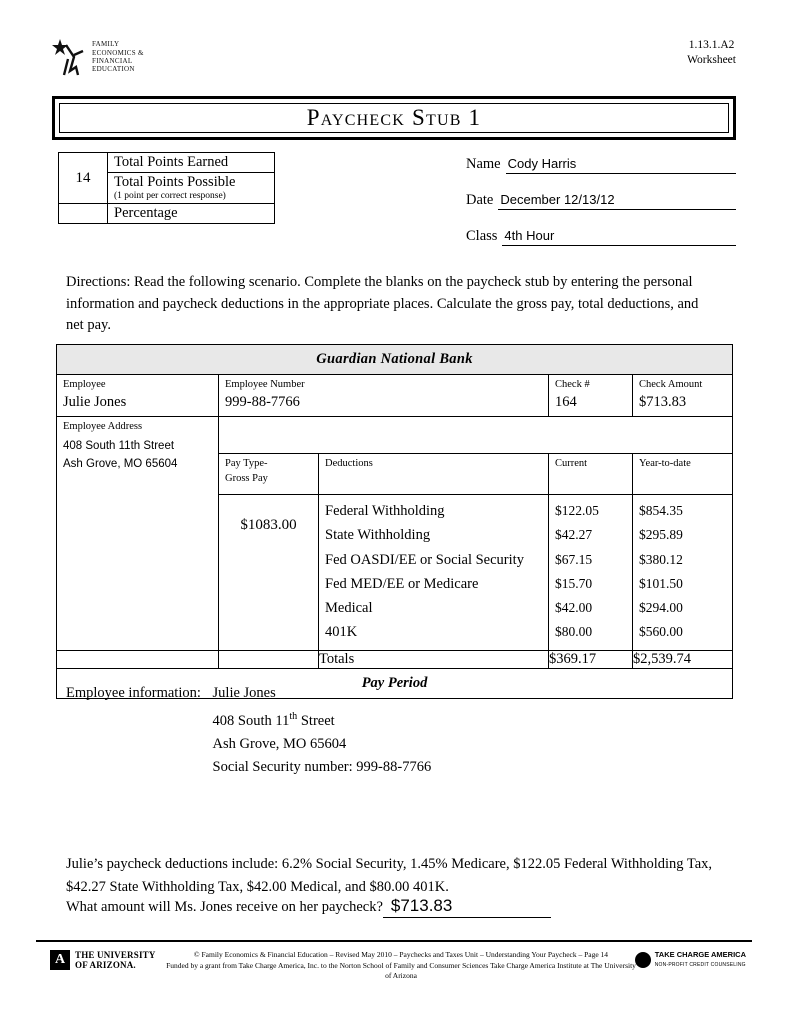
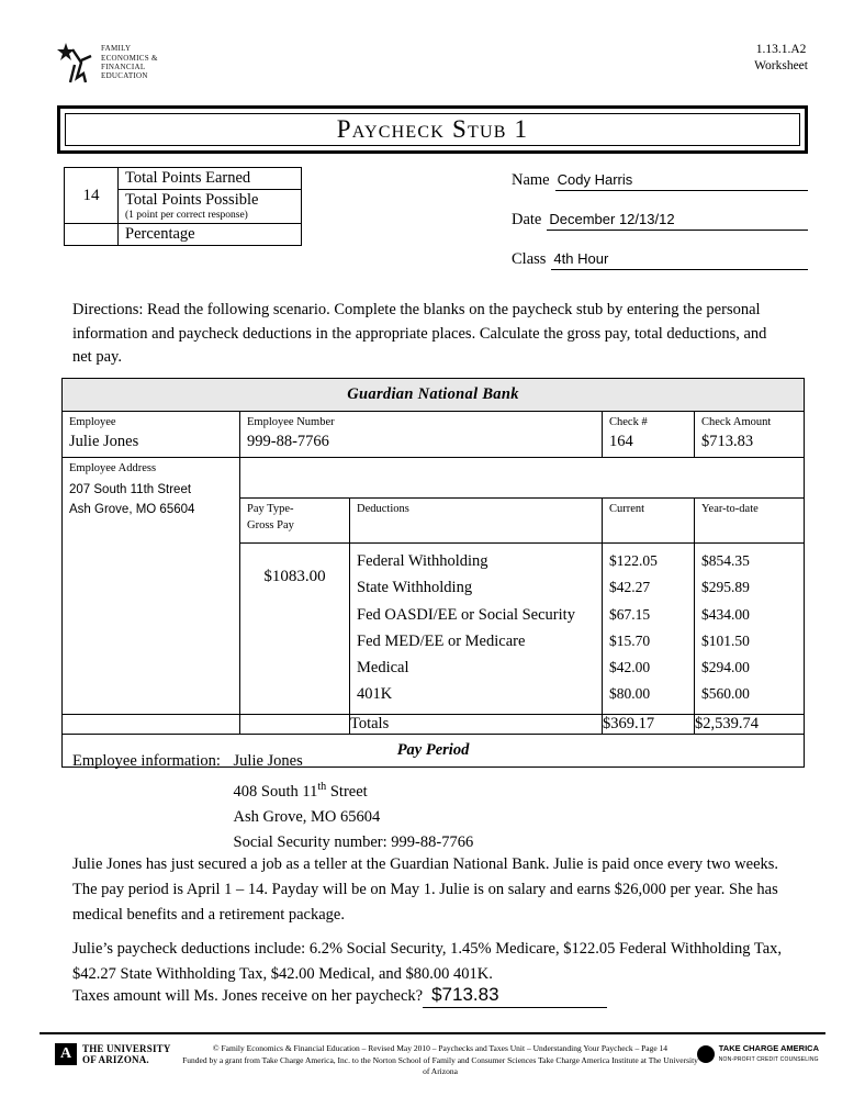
  FAMILY
  ECONOMICS &
  FINANCIAL
  EDUCATION
  1.13.1.A2
  Worksheet
  Paycheck Stub 1
  14	Total Points Earned
  Total Points Possible (1 point per correct response)
  	Percentage
  Name
  Cody Harris
  Date
  December 12/13/12
  Class
  4th Hour
  Directions: Read the following scenario. Complete the blanks on the paycheck stub by entering the personal information and paycheck deductions in the appropriate places. Calculate the gross pay, total deductions, and net pay.
  Guardian National Bank
  Employee Julie Jones	Employee Number 999-88-7766	Check # 164	Check Amount $713.83
- Employee Address 408 South 11th Street Ash Grove, MO 65604
+ Employee Address 207 South 11th Street Ash Grove, MO 65604
  Pay Type- Gross Pay	Deductions	Current	Year-to-date
- $1083.00	Federal Withholding State Withholding Fed OASDI/EE or Social Security Fed MED/EE or Medicare Medical 401K	$122.05 $42.27 $67.15 $15.70 $42.00 $80.00	$854.35 $295.89 $380.12 $101.50 $294.00 $560.00
+ $1083.00	Federal Withholding State Withholding Fed OASDI/EE or Social Security Fed MED/EE or Medicare Medical 401K	$122.05 $42.27 $67.15 $15.70 $42.00 $80.00	$854.35 $295.89 $434.00 $101.50 $294.00 $560.00
  		Totals	$369.17	$2,539.74
  Pay Period
  Employee information: Julie Jones
  408 South 11th Street
  Ash Grove, MO 65604
  Social Security number: 999-88-7766
+ Julie Jones has just secured a job as a teller at the Guardian National Bank. Julie is paid once every two weeks. The pay period is April 1 – 14. Payday will be on May 1. Julie is on salary and earns $26,000 per year. She has medical benefits and a retirement package.
  Julie’s paycheck deductions include: 6.2% Social Security, 1.45% Medicare, $122.05 Federal Withholding Tax, $42.27 State Withholding Tax, $42.00 Medical, and $80.00 401K.
- What amount will Ms. Jones receive on her paycheck?
+ Taxes amount will Ms. Jones receive on her paycheck?
  $713.83
  A
  THE UNIVERSITY
  OF ARIZONA.
  © Family Economics & Financial Education – Revised May 2010 – Paychecks and Taxes Unit – Understanding Your Paycheck – Page 14
  Funded by a grant from Take Charge America, Inc. to the Norton School of Family and Consumer Sciences Take Charge America Institute at The University of Arizona
  TAKE CHARGE AMERICA
